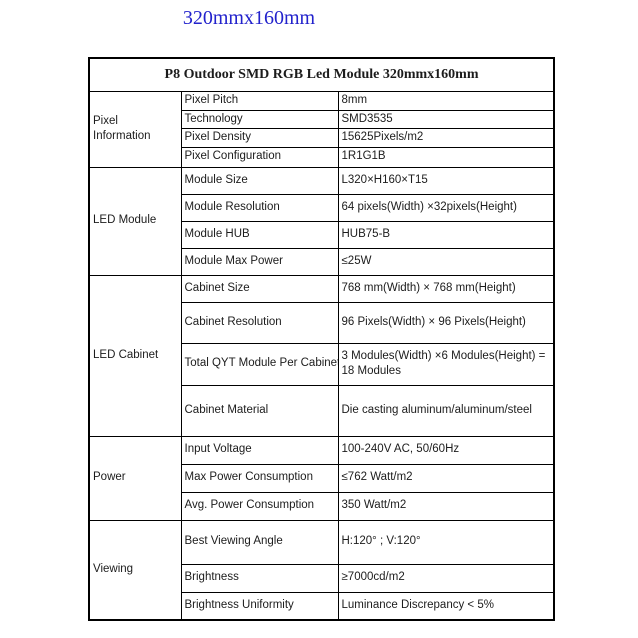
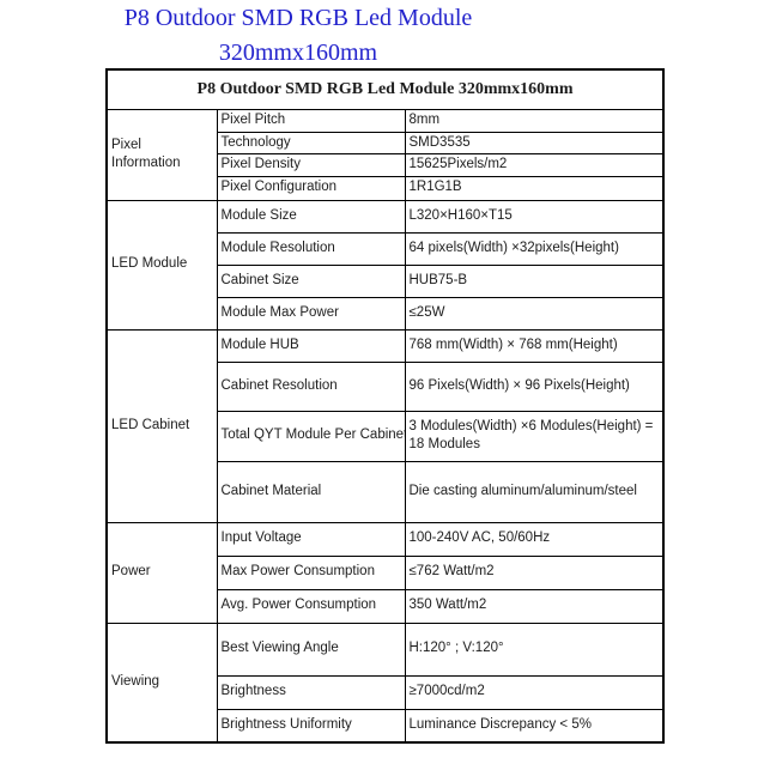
+ P8 Outdoor SMD RGB Led Module
  320mmx160mm
  P8 Outdoor SMD RGB Led Module 320mmx160mm
  Pixel Information	Pixel Pitch	8mm
  Technology	SMD3535
  Pixel Density	15625Pixels/m2
  Pixel Configuration	1R1G1B
  LED Module	Module Size	L320×H160×T15
  Module Resolution	64 pixels(Width) ×32pixels(Height)
- Module HUB	HUB75-B
+ Cabinet Size	HUB75-B
  Module Max Power	≤25W
- LED Cabinet	Cabinet Size	768 mm(Width) × 768 mm(Height)
+ LED Cabinet	Module HUB	768 mm(Width) × 768 mm(Height)
  Cabinet Resolution	96 Pixels(Width) × 96 Pixels(Height)
  Total QYT Module Per Cabine	3 Modules(Width) ×6 Modules(Height) = 18 Modules
  Cabinet Material	Die casting aluminum/aluminum/steel
  Power	Input Voltage	100-240V AC, 50/60Hz
  Max Power Consumption	≤762 Watt/m2
  Avg. Power Consumption	350 Watt/m2
  Viewing	Best Viewing Angle	H:120° ; V:120°
  Brightness	≥7000cd/m2
  Brightness Uniformity	Luminance Discrepancy < 5%
